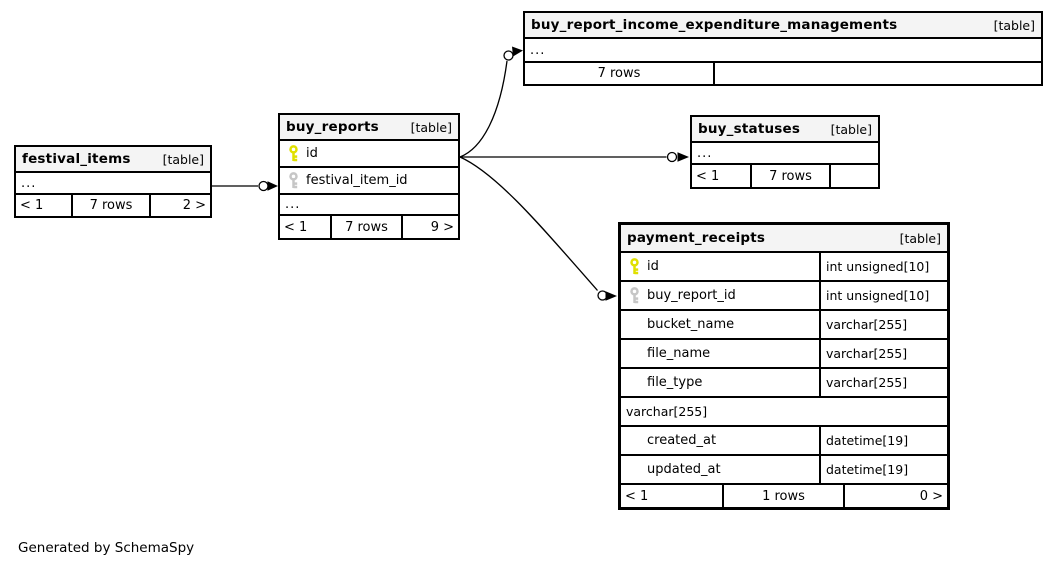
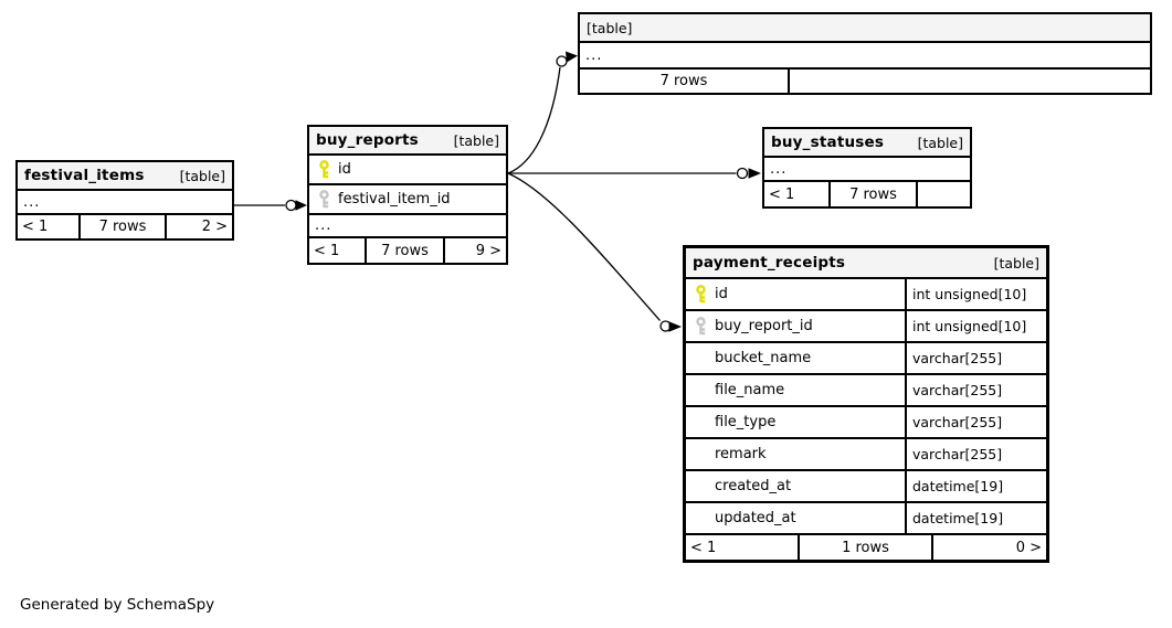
- buy_report_income_expenditure_managements
  [table]
  ...
  7 rows
  festival_items
  [table]
  ...
  < 1
  7 rows
  2 >
  buy_reports
  [table]
  id
  festival_item_id
  ...
  < 1
  7 rows
  9 >
  buy_statuses
  [table]
  ...
  < 1
  7 rows
  payment_receipts
  [table]
  id
  int unsigned[10]
  buy_report_id
  int unsigned[10]
  bucket_name
  varchar[255]
  file_name
  varchar[255]
  file_type
  varchar[255]
+ remark
  varchar[255]
  created_at
  datetime[19]
  updated_at
  datetime[19]
  < 1
  1 rows
  0 >
  Generated by SchemaSpy
